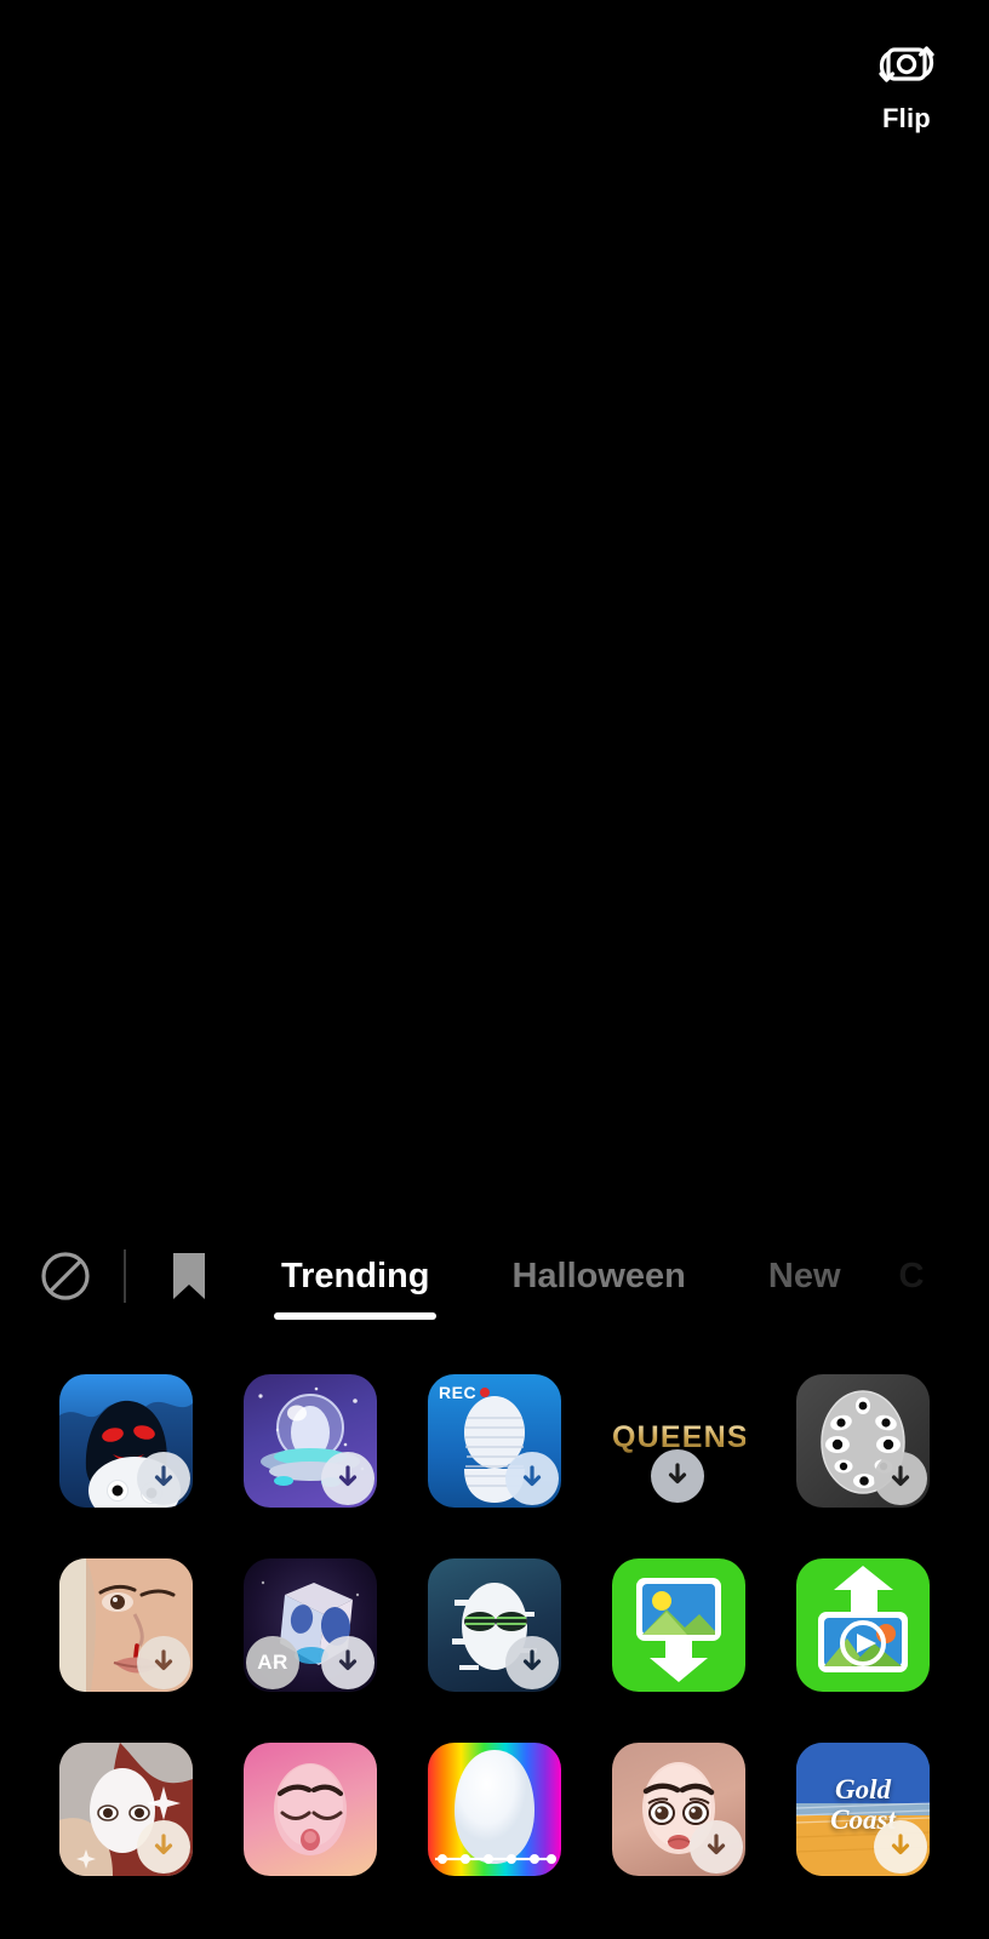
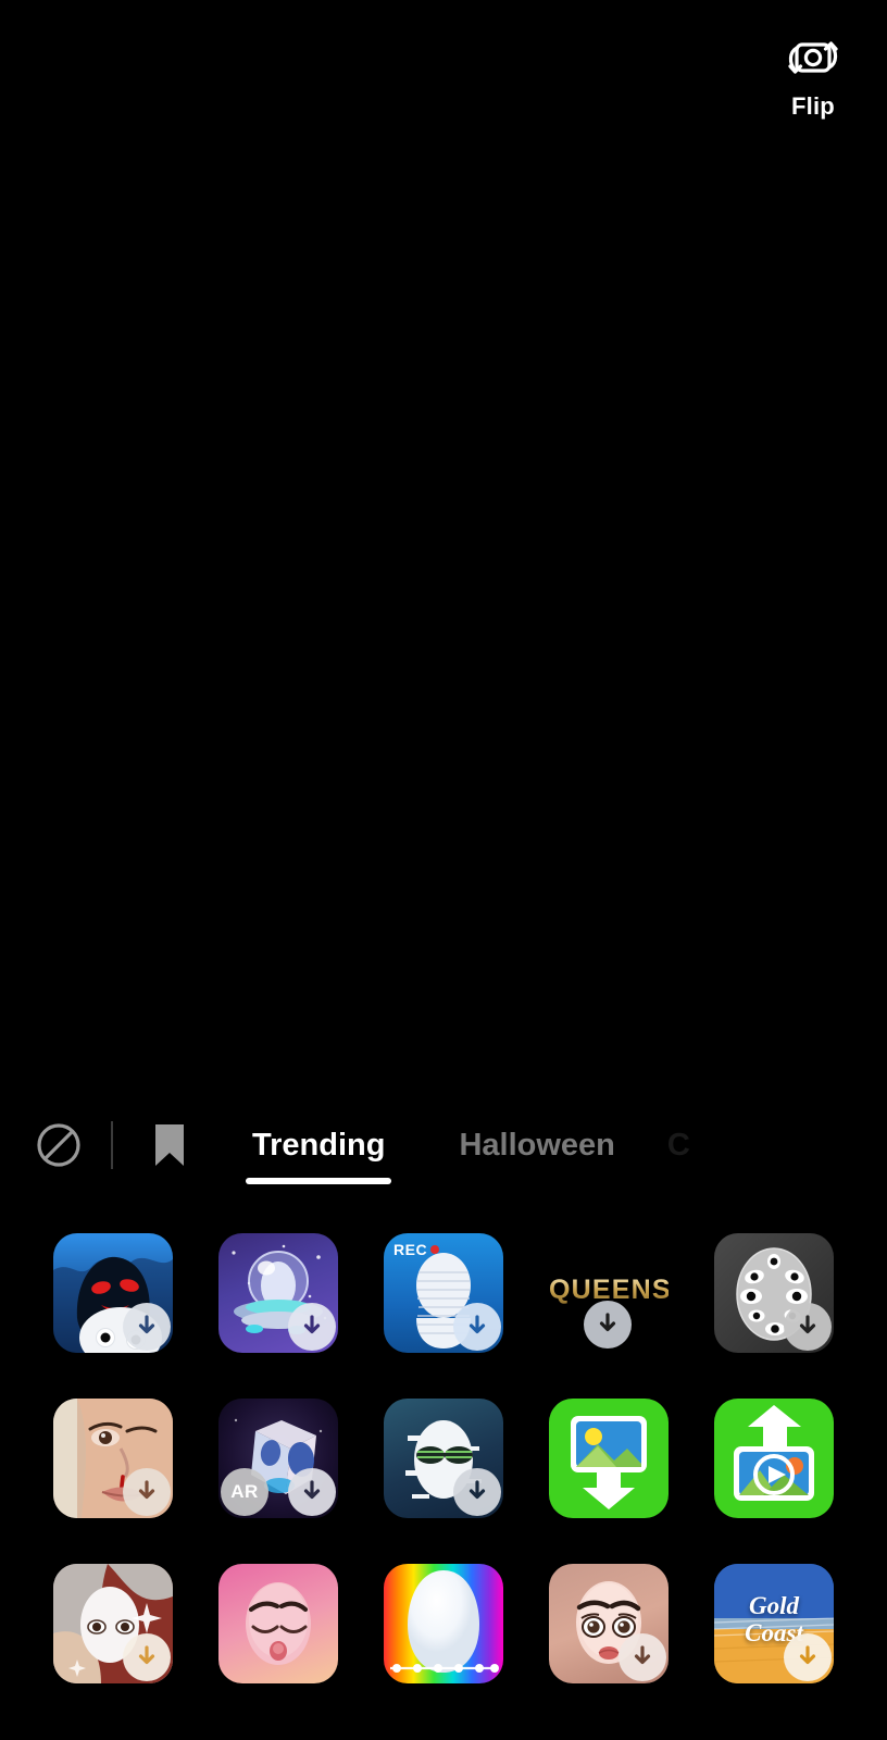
  Flip
  Trending
  Halloween
- New
  C
  REC
  QUEENS
  AR
  Gold Coast
